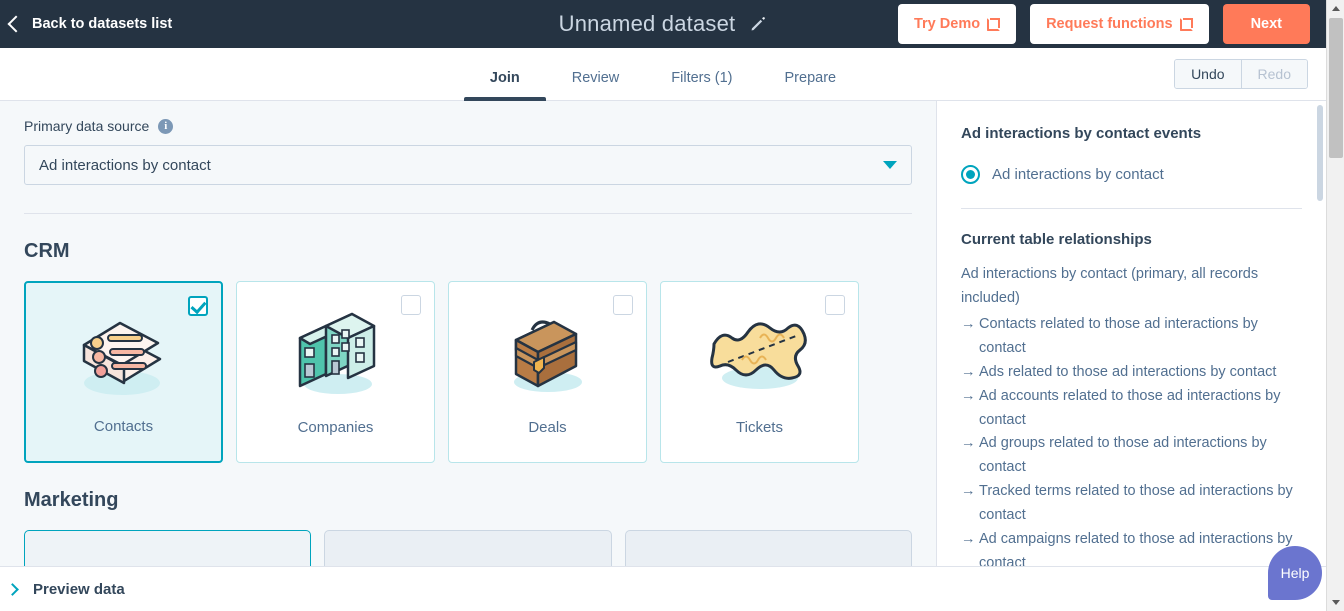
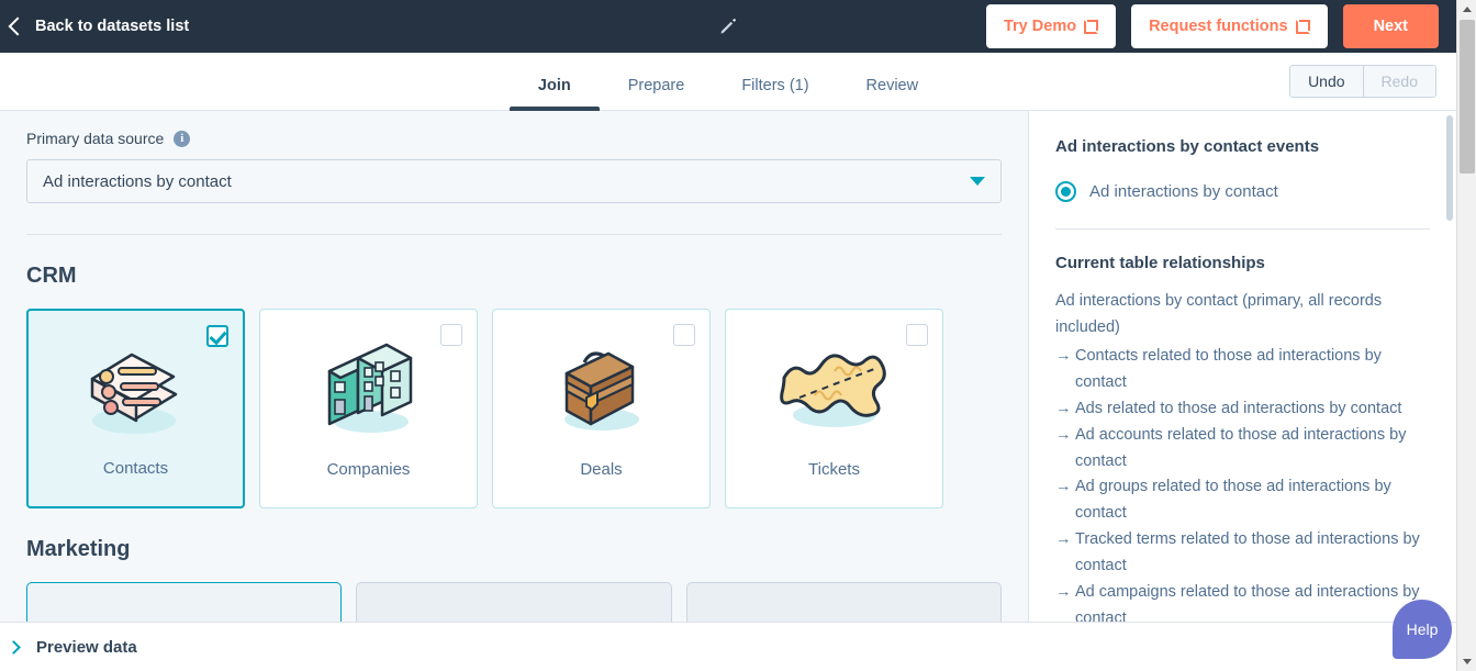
  Back to datasets list
- Unnamed dataset
  Try Demo
  Request functions
  Next
  Join
- Review
+ Prepare
  Filters (1)
- Prepare
+ Review
  Undo
  Redo
  Primary data source
  i
  Ad interactions by contact
  CRM
  Contacts
  Companies
  Deals
  Tickets
  Marketing
  Ad interactions by contact events
  Ad interactions by contact
  Current table relationships
  Ad interactions by contact (primary, all records included)
  →
  Contacts related to those ad interactions by contact
  →
  Ads related to those ad interactions by contact
  →
  Ad accounts related to those ad interactions by contact
  →
  Ad groups related to those ad interactions by contact
  →
  Tracked terms related to those ad interactions by contact
  →
  Ad campaigns related to those ad interactions by contact
  Preview data
  Help
